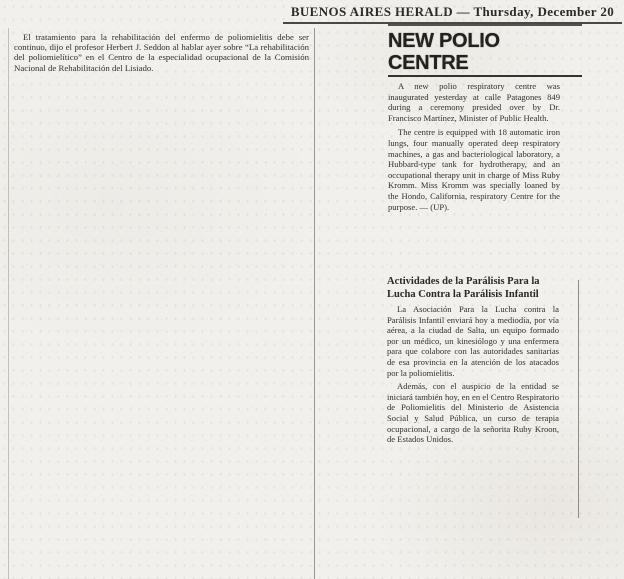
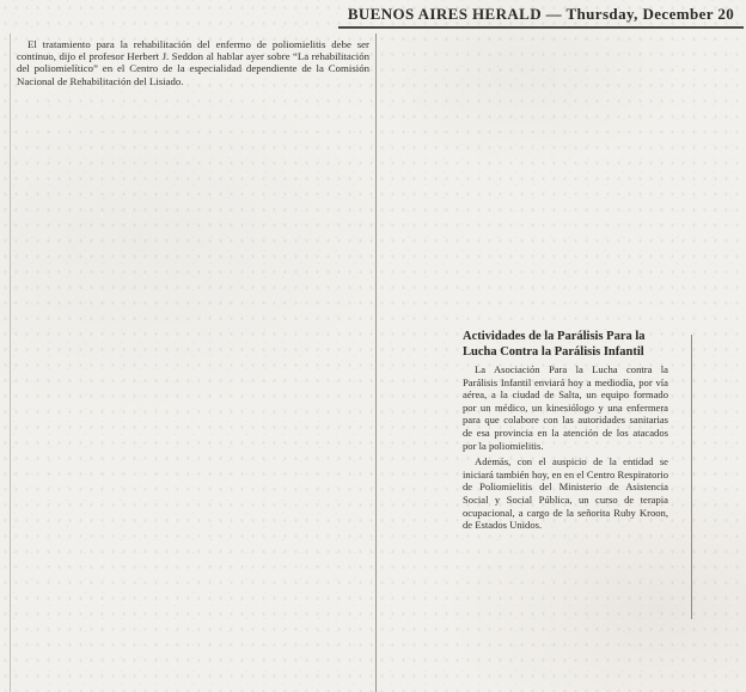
  BUENOS AIRES HERALD — Thursday, December 20
- El tratamiento para la rehabilitación del enfermo de poliomielitis debe ser continuo, dijo el profesor Herbert J. Seddon al hablar ayer sobre “La rehabilitación del poliomielítico” en el Centro de la especialidad ocupacional de la Comisión Nacional de Rehabilitación del Lisiado.
+ El tratamiento para la rehabilitación del enfermo de poliomielitis debe ser continuo, dijo el profesor Herbert J. Seddon al hablar ayer sobre “La rehabilitación del poliomielítico” en el Centro de la especialidad dependiente de la Comisión Nacional de Rehabilitación del Lisiado.
- NEW POLIO CENTRE
- A new polio respiratory centre was inaugurated yesterday at calle Patagones 849 during a ceremony presided over by Dr. Francisco Martínez, Minister of Public Health.
- The centre is equipped with 18 automatic iron lungs, four manually operated deep respiratory machines, a gas and bacteriological laboratory, a Hubbard-type tank for hydrotherapy, and an occupational therapy unit in charge of Miss Ruby Kromm. Miss Kromm was specially loaned by the Hondo, California, respiratory Centre for the purpose. — (UP).
  Actividades de la Parálisis Para la Lucha Contra la Parálisis Infantil
  La Asociación Para la Lucha contra la Parálisis Infantil enviará hoy a mediodía, por vía aérea, a la ciudad de Salta, un equipo formado por un médico, un kinesiólogo y una enfermera para que colabore con las autoridades sanitarias de esa provincia en la atención de los atacados por la poliomielitis.
- Además, con el auspicio de la entidad se iniciará también hoy, en en el Centro Respiratorio de Poliomielitis del Ministerio de Asistencia Social y Salud Pública, un curso de terapia ocupacional, a cargo de la señorita Ruby Kroon, de Estados Unidos.
+ Además, con el auspicio de la entidad se iniciará también hoy, en en el Centro Respiratorio de Poliomielitis del Ministerio de Asistencia Social y Social Pública, un curso de terapia ocupacional, a cargo de la señorita Ruby Kroon, de Estados Unidos.
